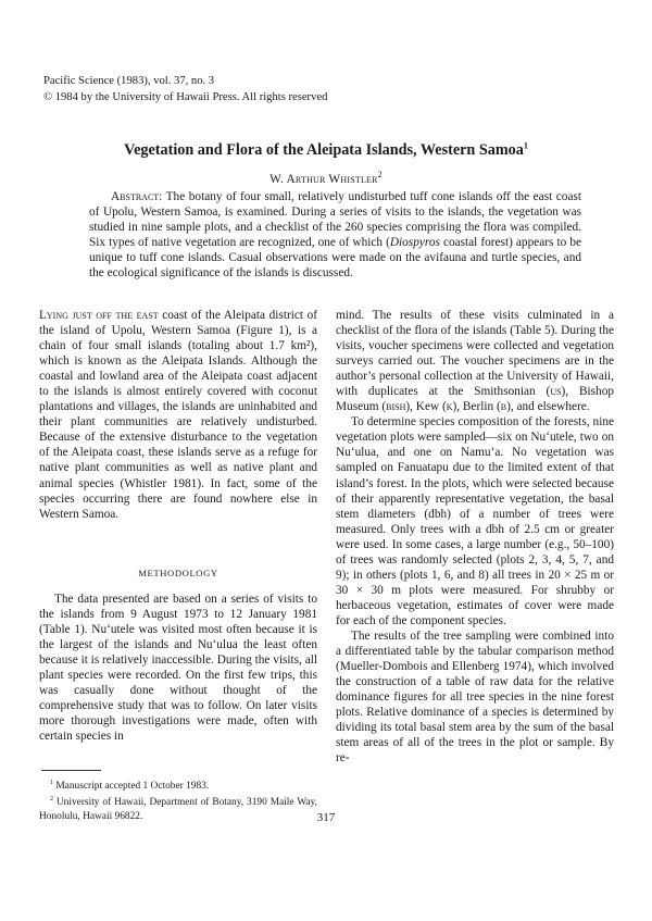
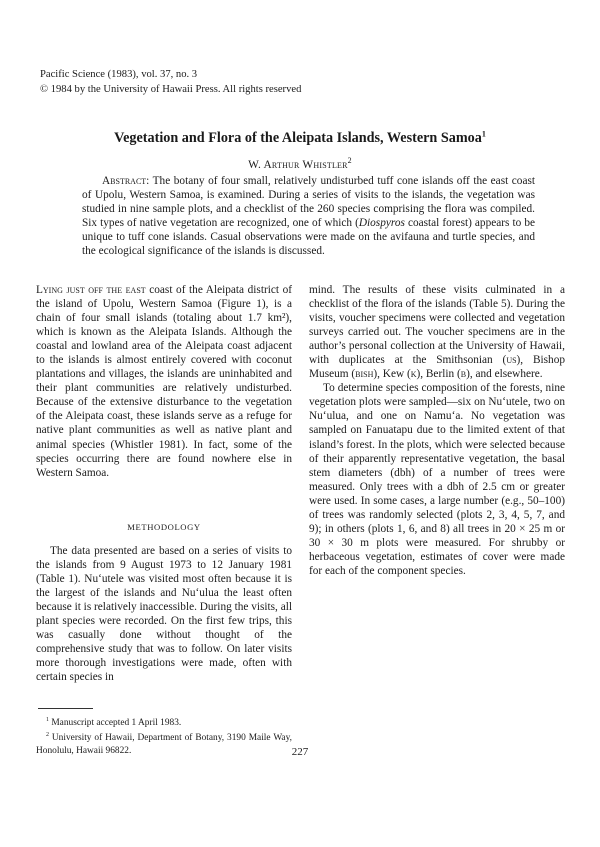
  Pacific Science (1983), vol. 37, no. 3
  © 1984 by the University of Hawaii Press. All rights reserved
  Vegetation and Flora of the Aleipata Islands, Western Samoa1
  W. Arthur Whistler2
  Abstract: The botany of four small, relatively undisturbed tuff cone islands off the east coast of Upolu, Western Samoa, is examined. During a series of visits to the islands, the vegetation was studied in nine sample plots, and a checklist of the 260 species comprising the flora was compiled. Six types of native vegetation are recognized, one of which (Diospyros coastal forest) appears to be unique to tuff cone islands. Casual observations were made on the avifauna and turtle species, and the ecological significance of the islands is discussed.
  Lying just off the east coast of the Aleipata district of the island of Upolu, Western Samoa (Figure 1), is a chain of four small islands (totaling about 1.7 km²), which is known as the Aleipata Islands. Although the coastal and lowland area of the Aleipata coast adjacent to the islands is almost entirely covered with coconut plantations and villages, the islands are uninhabited and their plant communities are relatively undisturbed. Because of the extensive disturbance to the vegetation of the Aleipata coast, these islands serve as a refuge for native plant communities as well as native plant and animal species (Whistler 1981). In fact, some of the species occurring there are found nowhere else in Western Samoa.
  METHODOLOGY
  The data presented are based on a series of visits to the islands from 9 August 1973 to 12 January 1981 (Table 1). Nu‘utele was visited most often because it is the largest of the islands and Nu‘ulua the least often because it is relatively inaccessible. During the visits, all plant species were recorded. On the first few trips, this was casually done without thought of the comprehensive study that was to follow. On later visits more thorough investigations were made, often with certain species in
  mind. The results of these visits culminated in a checklist of the flora of the islands (Table 5). During the visits, voucher specimens were collected and vegetation surveys carried out. The voucher specimens are in the author’s personal collection at the University of Hawaii, with duplicates at the Smithsonian (us), Bishop Museum (bish), Kew (k), Berlin (b), and elsewhere.
  To determine species composition of the forests, nine vegetation plots were sampled—six on Nu‘utele, two on Nu‘ulua, and one on Namu‘a. No vegetation was sampled on Fanuatapu due to the limited extent of that island’s forest. In the plots, which were selected because of their apparently representative vegetation, the basal stem diameters (dbh) of a number of trees were measured. Only trees with a dbh of 2.5 cm or greater were used. In some cases, a large number (e.g., 50–100) of trees was randomly selected (plots 2, 3, 4, 5, 7, and 9); in others (plots 1, 6, and 8) all trees in 20 × 25 m or 30 × 30 m plots were measured. For shrubby or herbaceous vegetation, estimates of cover were made for each of the component species.
- The results of the tree sampling were combined into a differentiated table by the tabular comparison method (Mueller-Dombois and Ellenberg 1974), which involved the construction of a table of raw data for the relative dominance figures for all tree species in the nine forest plots. Relative dominance of a species is determined by dividing its total basal stem area by the sum of the basal stem areas of all of the trees in the plot or sample. By re-
- Manuscript accepted 1 October 1983.
+ Manuscript accepted 1 April 1983.
  University of Hawaii, Department of Botany, 3190 Maile Way, Honolulu, Hawaii 96822.
- 317
+ 227
